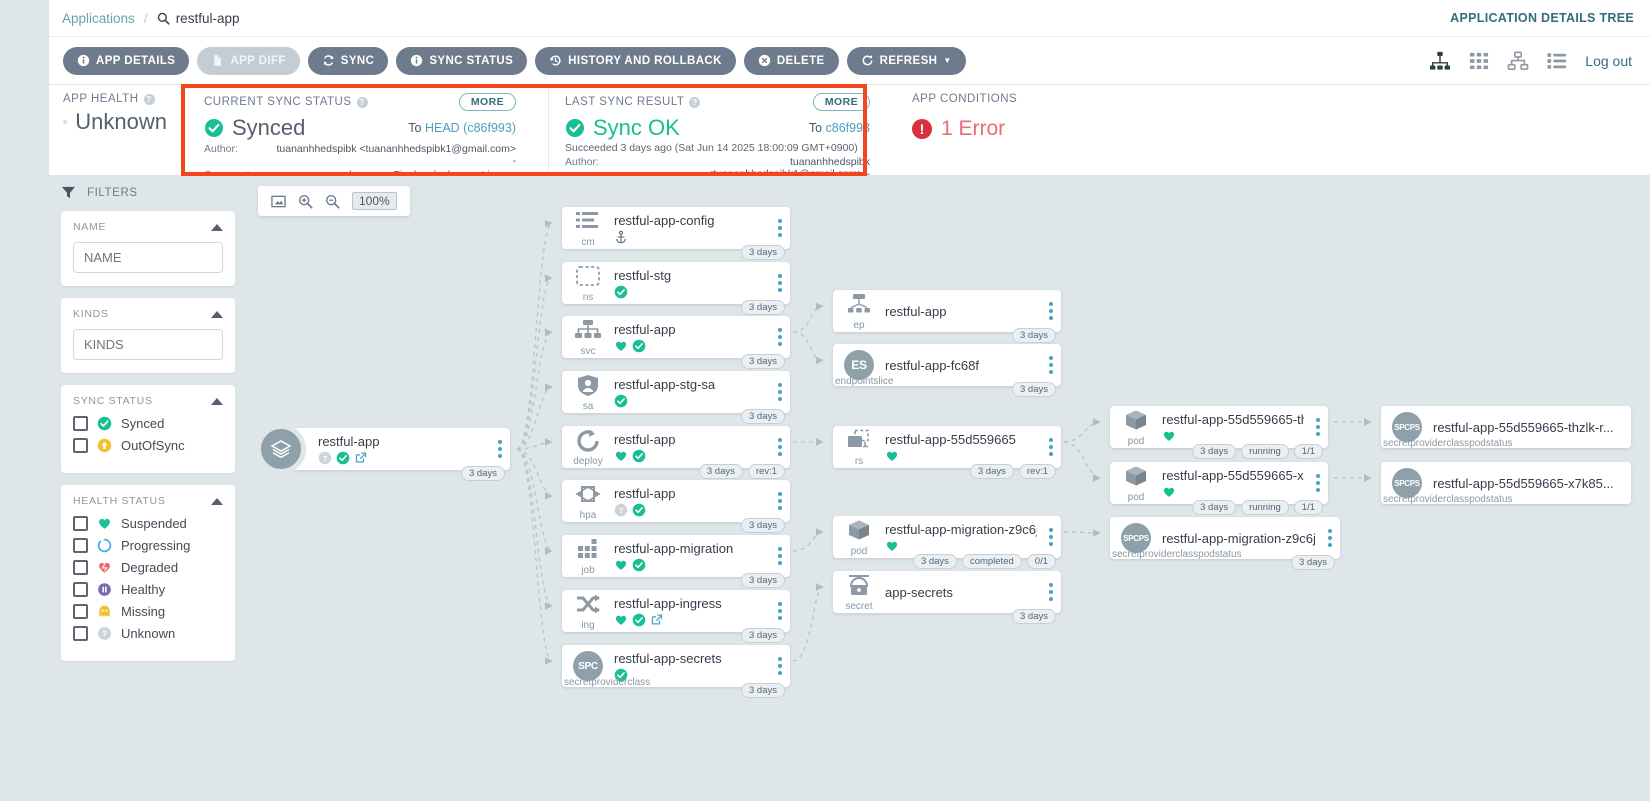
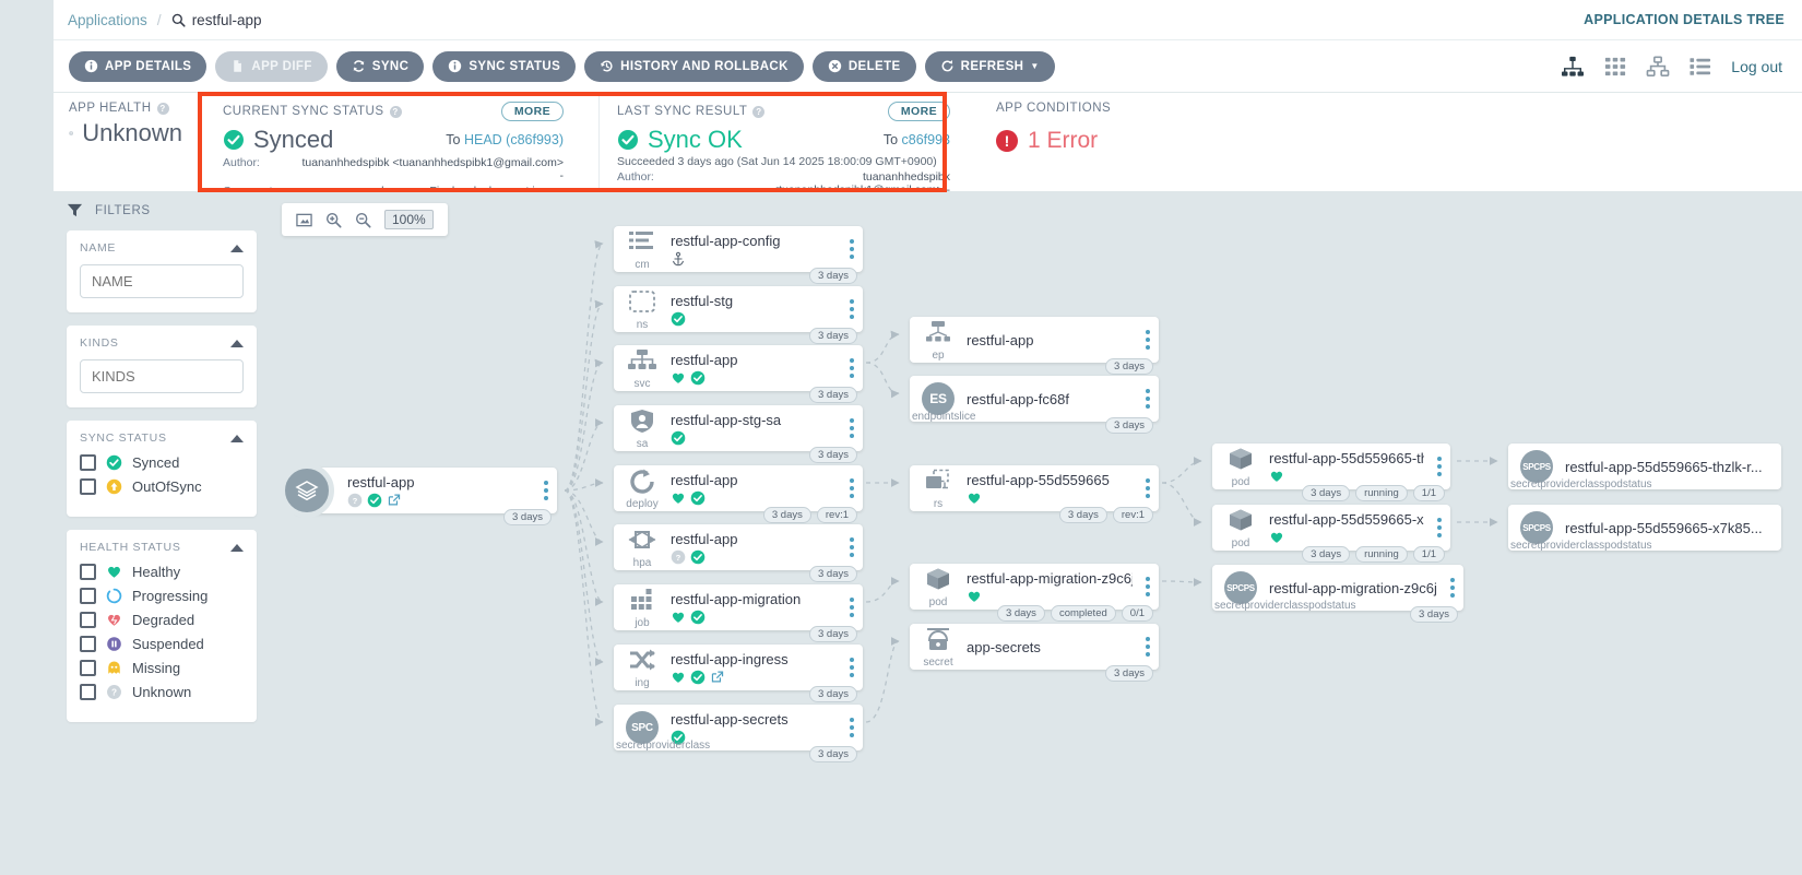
  Applications
  /
  restful-app
  APPLICATION DETAILS TREE
  APP DETAILS
  APP DIFF
  SYNC
  SYNC STATUS
  HISTORY AND ROLLBACK
  DELETE
  REFRESH
  ▼
  Log out
  APP HEALTH
  ?
  Unknown
  CURRENT SYNC STATUS
  ?
  MORE
  Synced
  To HEAD (c86f993)
  Author:
  tuananhhedspibk <tuananhhedspibk1@gmail.com> -
  LAST SYNC RESULT
  ?
  MORE
  Sync OK
  To c86f993
  Succeeded 3 days ago (Sat Jun 14 2025 18:00:09 GMT+0900)
  Author:
  tuananhhedspibk <tuananhhedspibk1@gmail.com> -
  APP CONDITIONS
  !
  1 Error
  FILTERS
  NAME
  NAME
  KINDS
  KINDS
  SYNC STATUS
  Synced
  OutOfSync
  HEALTH STATUS
- Suspended
+ Healthy
  Progressing
  Degraded
- Healthy
+ Suspended
  Missing
  ?
  Unknown
  100%
  restful-app
  ?
  3 days
  cm
  restful-app-config
  3 days
  ns
  restful-stg
  3 days
  svc
  restful-app
  3 days
  sa
  restful-app-stg-sa
  3 days
  deploy
  restful-app
  3 days
  rev:1
  hpa
  restful-app
  ?
  3 days
  job
  restful-app-migration
  3 days
  ing
  restful-app-ingress
  3 days
  SPC
  secretproviderclass
  restful-app-secrets
  3 days
  ep
  restful-app
  3 days
  ES
  endpointslice
  restful-app-fc68f
  3 days
  rs
  restful-app-55d559665
  3 days
  rev:1
  pod
  restful-app-migration-z9c6
  3 days
  completed
  0/1
  secret
  app-secrets
  3 days
  pod
  restful-app-55d559665-t
  3 days
  running
  1/1
  pod
  restful-app-55d559665-x
  3 days
  running
  1/1
  SPCPS
  secretproviderclasspodstatus
  restful-app-migration-z9c6j
  3 days
  SPCPS
  secretproviderclasspodstatus
  restful-app-55d559665-thzlk-r...
  SPCPS
  secretproviderclasspodstatus
  restful-app-55d559665-x7k85...
